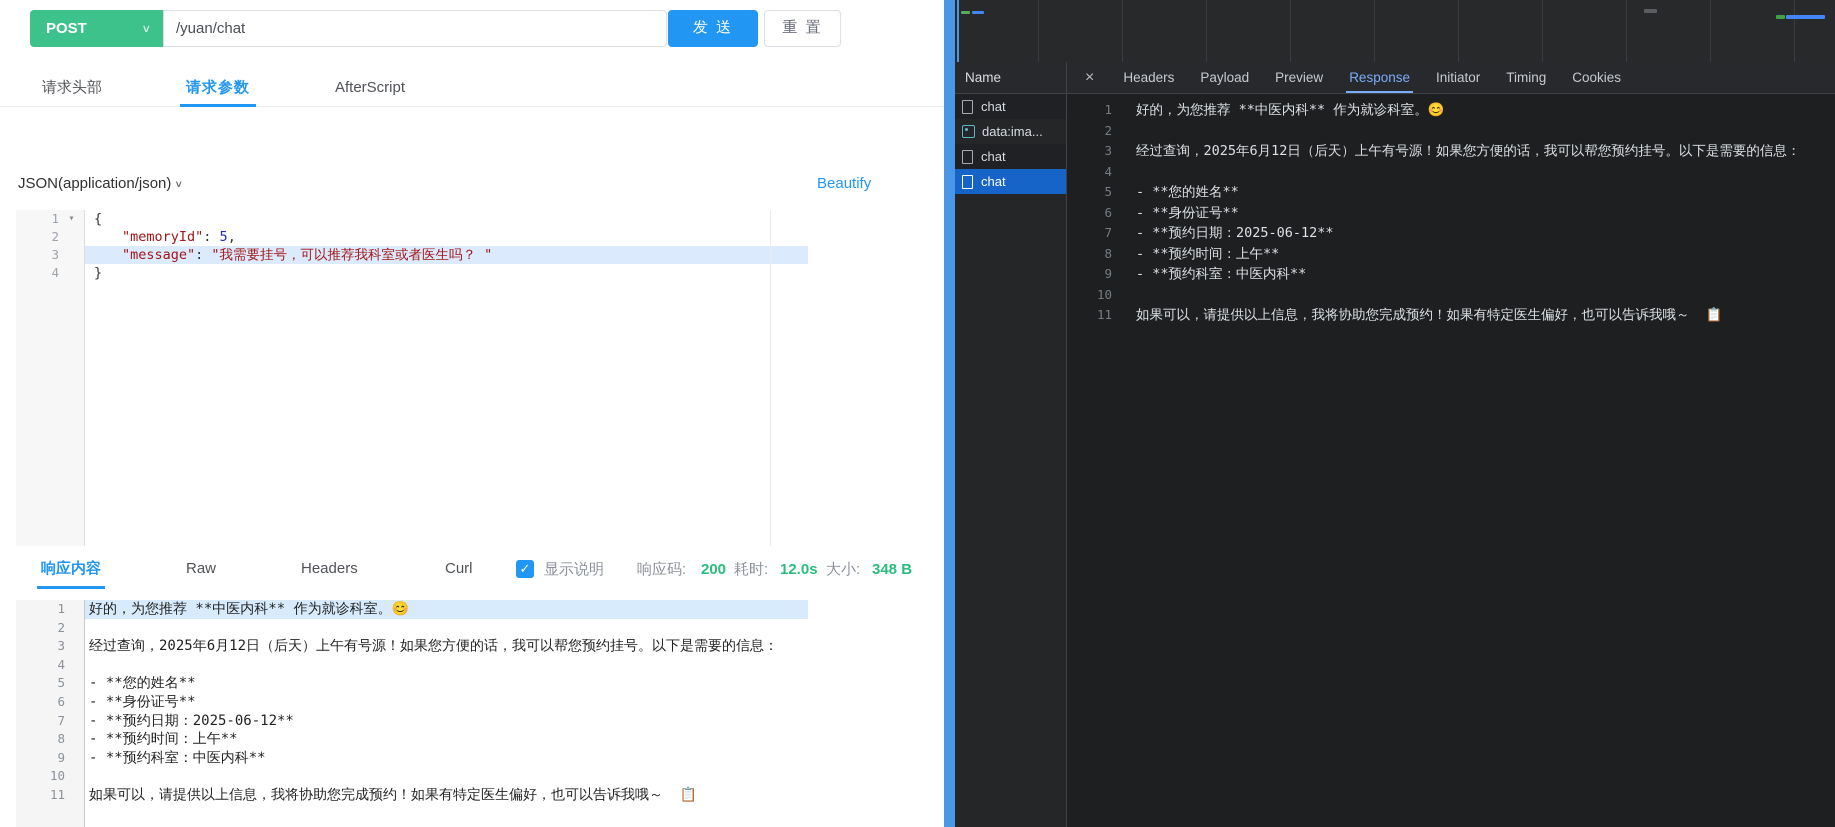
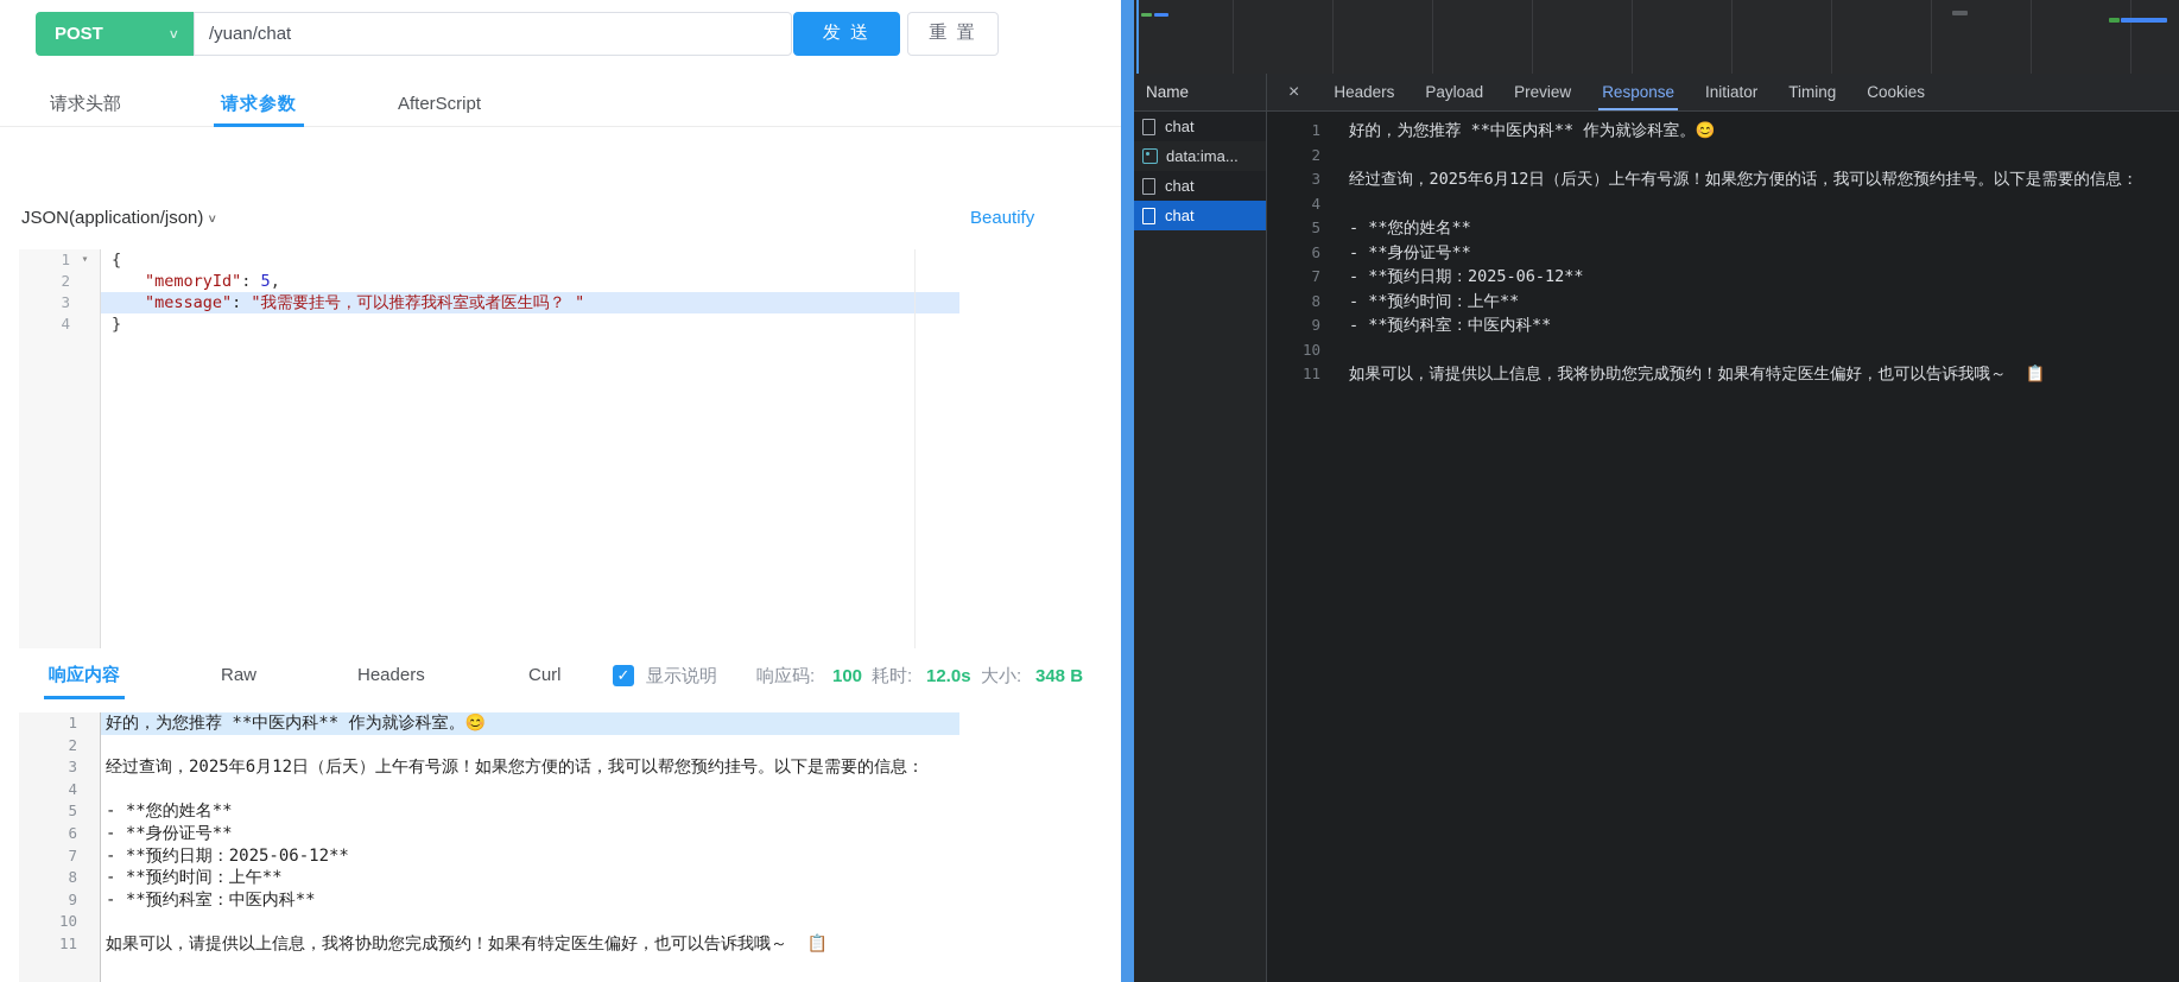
  POST
  ∨
  /yuan/chat
  发 送
  重 置
  请求头部
  请求参数
  AfterScript
  JSON(application/json) ∨
  Beautify
  1
  ▾
  {
  2
  "memoryId": 5,
  3
  "message": "我需要挂号，可以推荐我科室或者医生吗？ "
  4
  }
  响应内容
  Raw
  Headers
  Curl
  ✓
  显示说明
  响应码:
- 200
+ 100
  耗时:
  12.0s
  大小:
  348 B
  1
  好的，为您推荐 **中医内科** 作为就诊科室。😊
  2
  3
  经过查询，2025年6月12日（后天）上午有号源！如果您方便的话，我可以帮您预约挂号。以下是需要的信息：
  4
  5
  - **您的姓名**
  6
  - **身份证号**
  7
  - **预约日期：2025-06-12**
  8
  - **预约时间：上午**
  9
  - **预约科室：中医内科**
  10
  11
  如果可以，请提供以上信息，我将协助您完成预约！如果有特定医生偏好，也可以告诉我哦～ 📋
  Name
  ×
  Headers
  Payload
  Preview
  Response
  Initiator
  Timing
  Cookies
  chat
  data:ima...
  chat
  chat
  1
  好的，为您推荐 **中医内科** 作为就诊科室。😊
  2
  3
  经过查询，2025年6月12日（后天）上午有号源！如果您方便的话，我可以帮您预约挂号。以下是需要的信息：
  4
  5
  - **您的姓名**
  6
  - **身份证号**
  7
  - **预约日期：2025-06-12**
  8
  - **预约时间：上午**
  9
  - **预约科室：中医内科**
  10
  11
  如果可以，请提供以上信息，我将协助您完成预约！如果有特定医生偏好，也可以告诉我哦～ 📋
